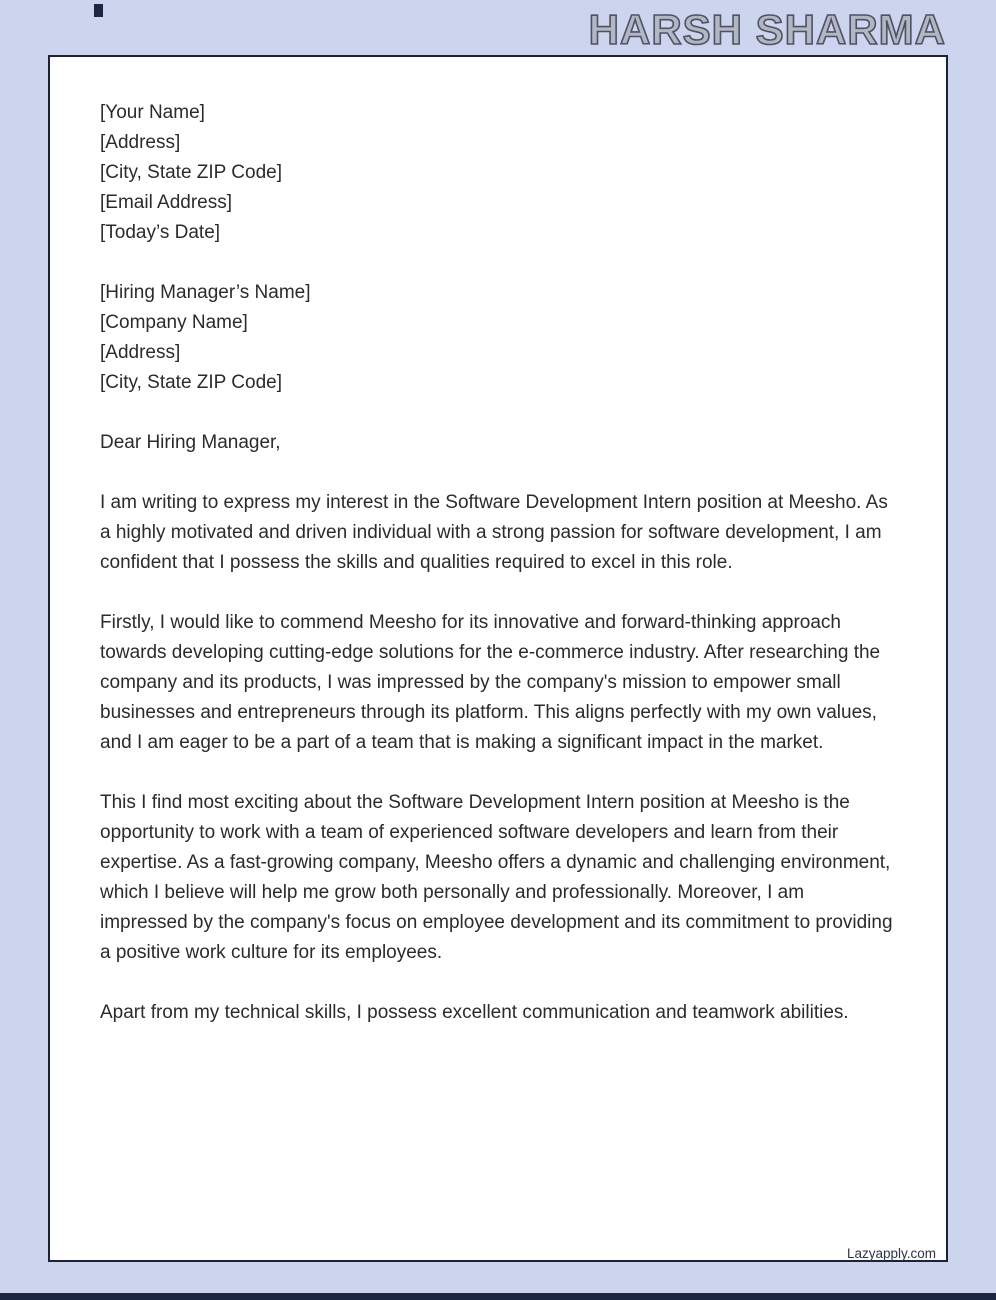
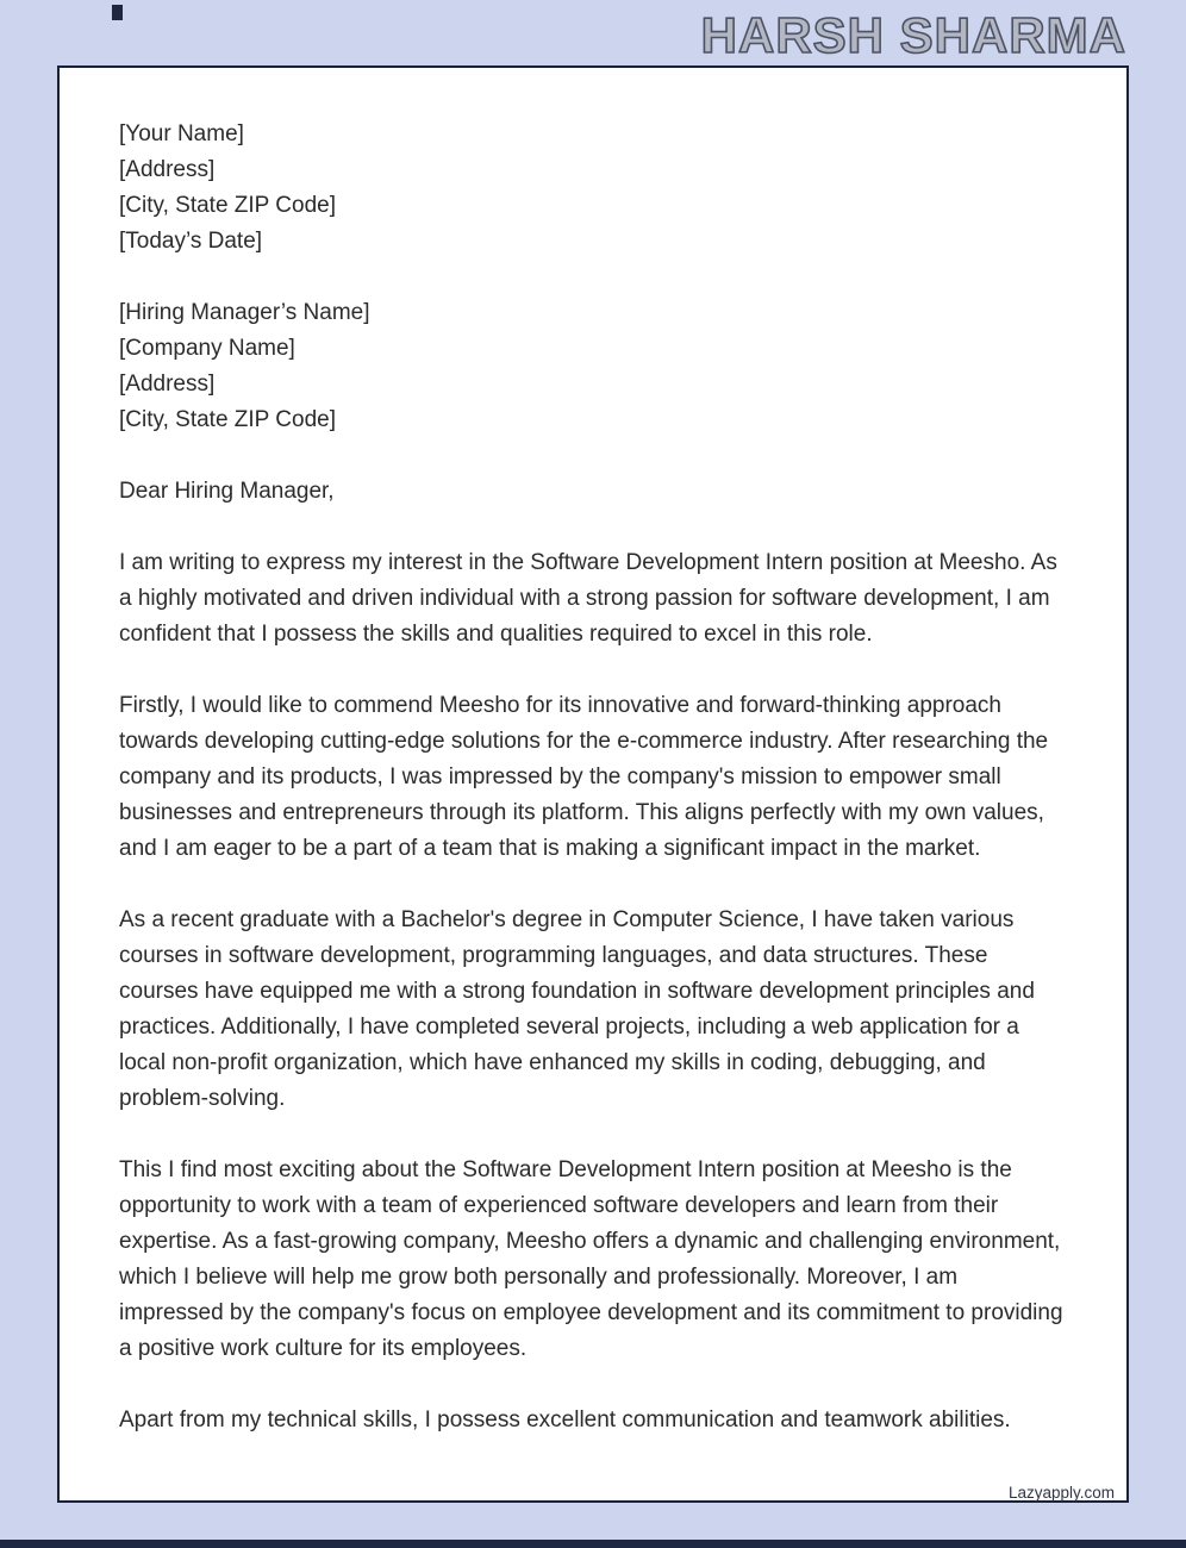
  HARSH SHARMA
  [Your Name]
  [Address]
  [City, State ZIP Code]
- [Email Address]
  [Today’s Date]
  [Hiring Manager’s Name]
  [Company Name]
  [Address]
  [City, State ZIP Code]
  Dear Hiring Manager,
  I am writing to express my interest in the Software Development Intern position at Meesho. As a highly motivated and driven individual with a strong passion for software development, I am confident that I possess the skills and qualities required to excel in this role.
  Firstly, I would like to commend Meesho for its innovative and forward-thinking approach towards developing cutting-edge solutions for the e-commerce industry. After researching the company and its products, I was impressed by the company's mission to empower small businesses and entrepreneurs through its platform. This aligns perfectly with my own values, and I am eager to be a part of a team that is making a significant impact in the market.
+ As a recent graduate with a Bachelor's degree in Computer Science, I have taken various courses in software development, programming languages, and data structures. These courses have equipped me with a strong foundation in software development principles and practices. Additionally, I have completed several projects, including a web application for a local non-profit organization, which have enhanced my skills in coding, debugging, and problem-solving.
  This I find most exciting about the Software Development Intern position at Meesho is the opportunity to work with a team of experienced software developers and learn from their expertise. As a fast-growing company, Meesho offers a dynamic and challenging environment, which I believe will help me grow both personally and professionally. Moreover, I am impressed by the company's focus on employee development and its commitment to providing a positive work culture for its employees.
  Apart from my technical skills, I possess excellent communication and teamwork abilities.
  Lazyapply.com
